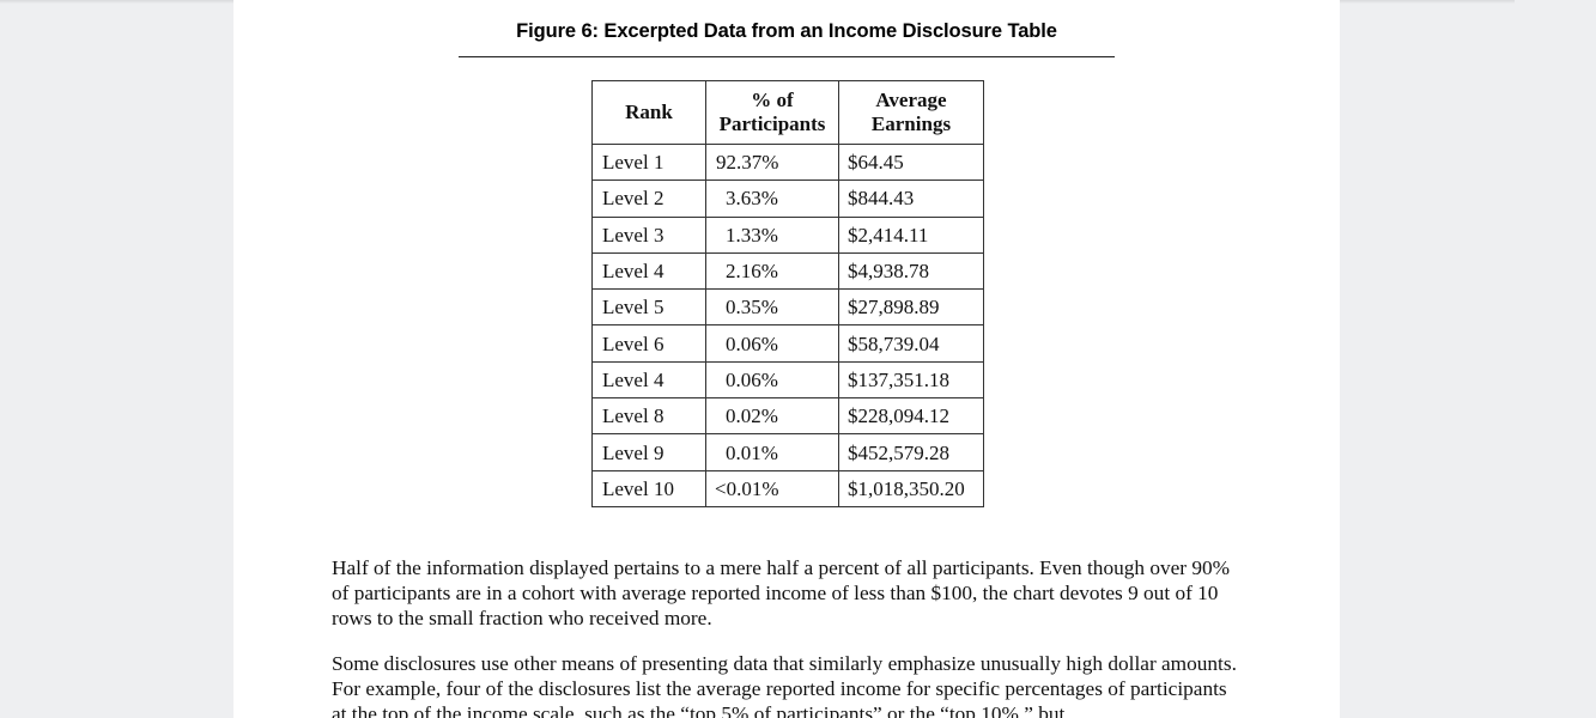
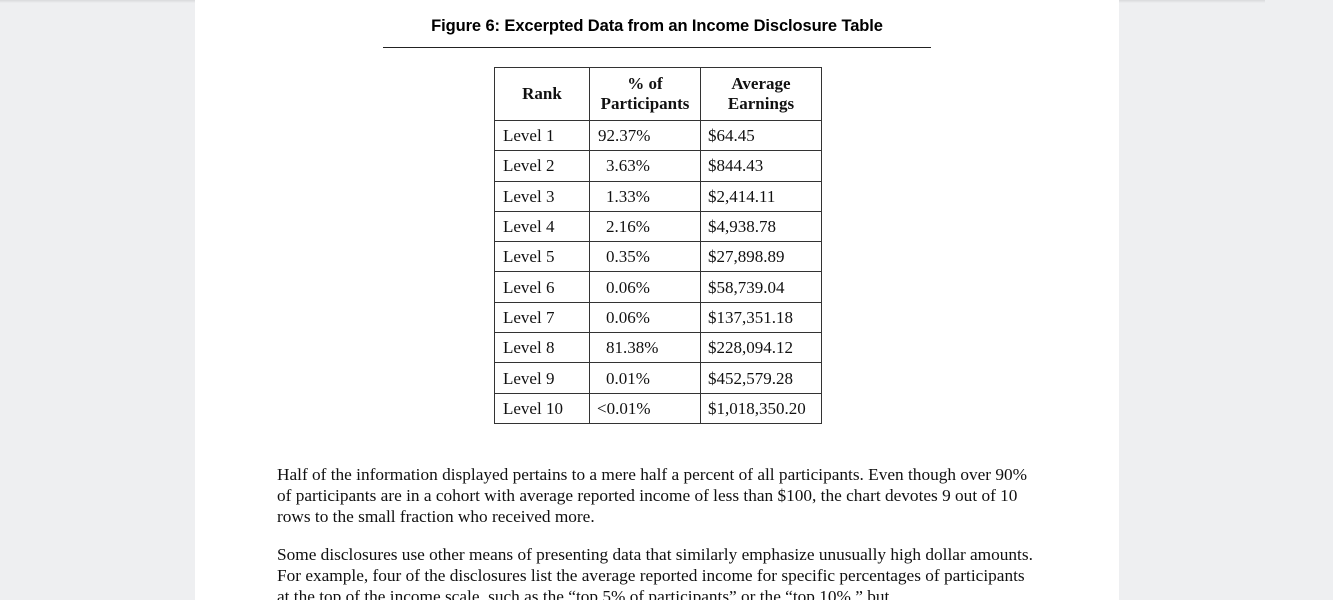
  Figure 6: Excerpted Data from an Income Disclosure Table
  Rank	% of Participants	Average Earnings
  Level 1	92.37%	$64.45
  Level 2	3.63%	$844.43
  Level 3	1.33%	$2,414.11
  Level 4	2.16%	$4,938.78
  Level 5	0.35%	$27,898.89
  Level 6	0.06%	$58,739.04
- Level 4	0.06%	$137,351.18
+ Level 7	0.06%	$137,351.18
- Level 8	0.02%	$228,094.12
+ Level 8	81.38%	$228,094.12
  Level 9	0.01%	$452,579.28
  Level 10	<0.01%	$1,018,350.20
  Half of the information displayed pertains to a mere half a percent of all participants. Even though over 90% of participants are in a cohort with average reported income of less than $100, the chart devotes 9 out of 10 rows to the small fraction who received more.
  Some disclosures use other means of presenting data that similarly emphasize unusually high dollar amounts. For example, four of the disclosures list the average reported income for specific percentages of participants at the top of the income scale, such as the “top 5% of participants” or the “top 10%,” but
